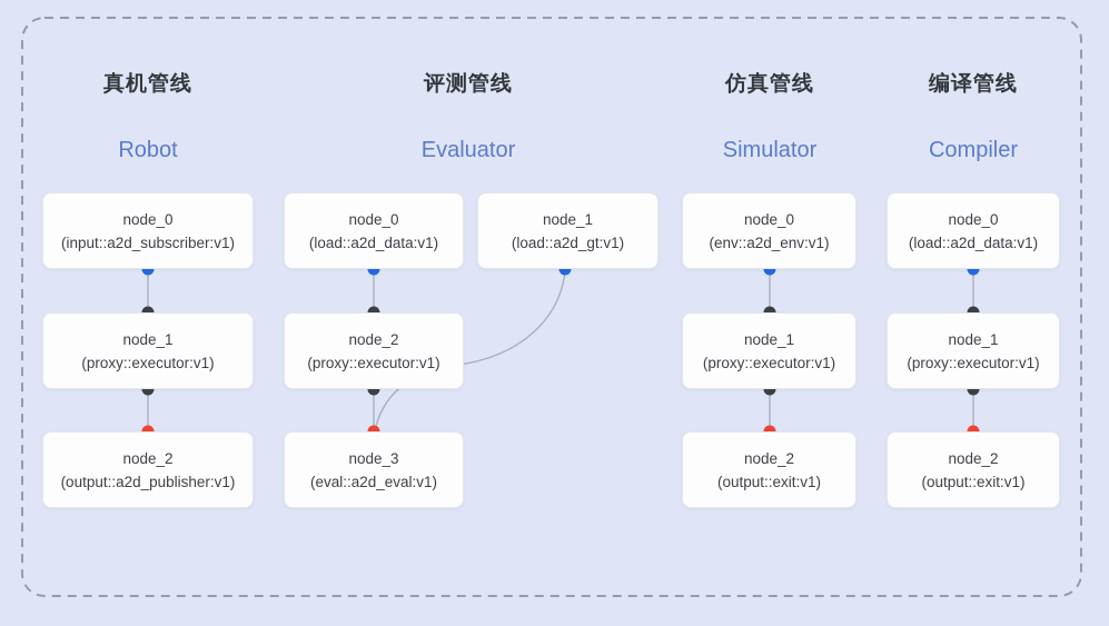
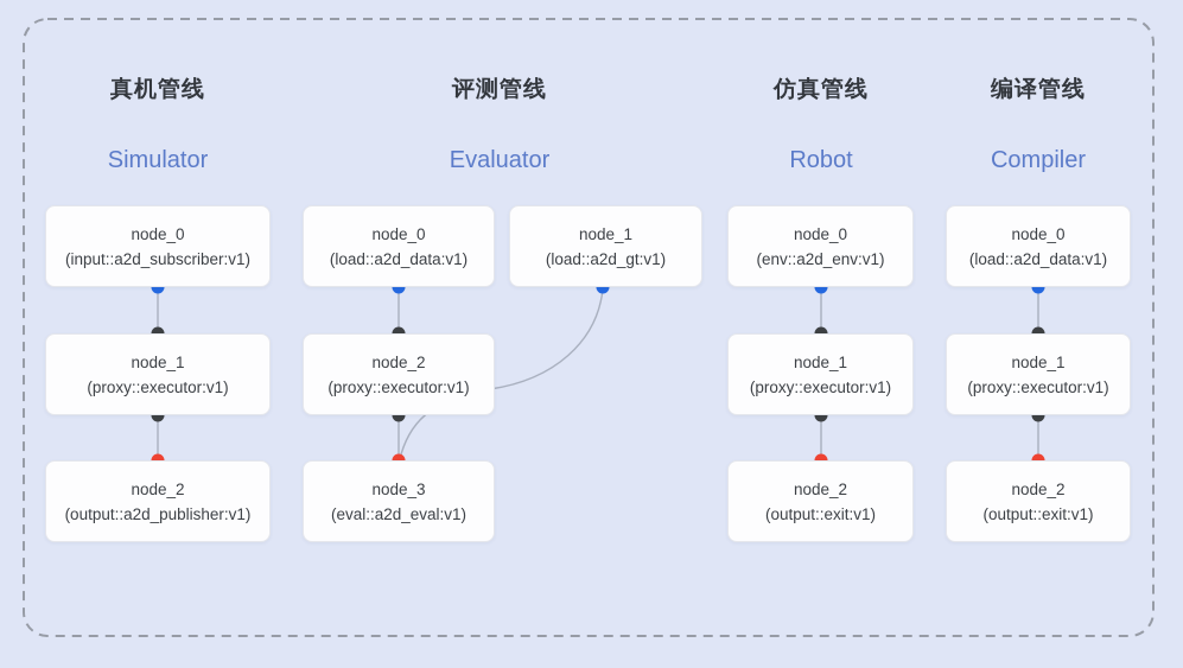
  真机管线
- Robot
+ Simulator
  评测管线
  Evaluator
  仿真管线
- Simulator
+ Robot
  编译管线
  Compiler
  node_0
  (input::a2d_subscriber:v1)
  node_1
  (proxy::executor:v1)
  node_2
  (output::a2d_publisher:v1)
  node_0
  (load::a2d_data:v1)
  node_1
  (load::a2d_gt:v1)
  node_2
  (proxy::executor:v1)
  node_3
  (eval::a2d_eval:v1)
  node_0
  (env::a2d_env:v1)
  node_1
  (proxy::executor:v1)
  node_2
  (output::exit:v1)
  node_0
  (load::a2d_data:v1)
  node_1
  (proxy::executor:v1)
  node_2
  (output::exit:v1)
